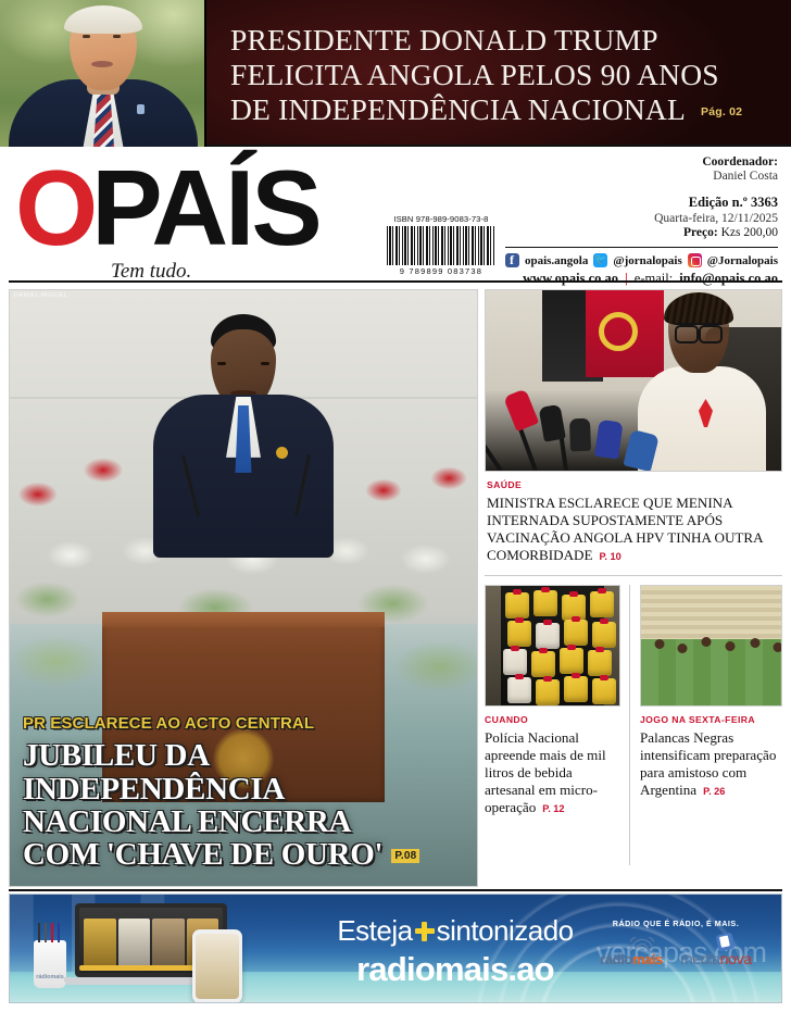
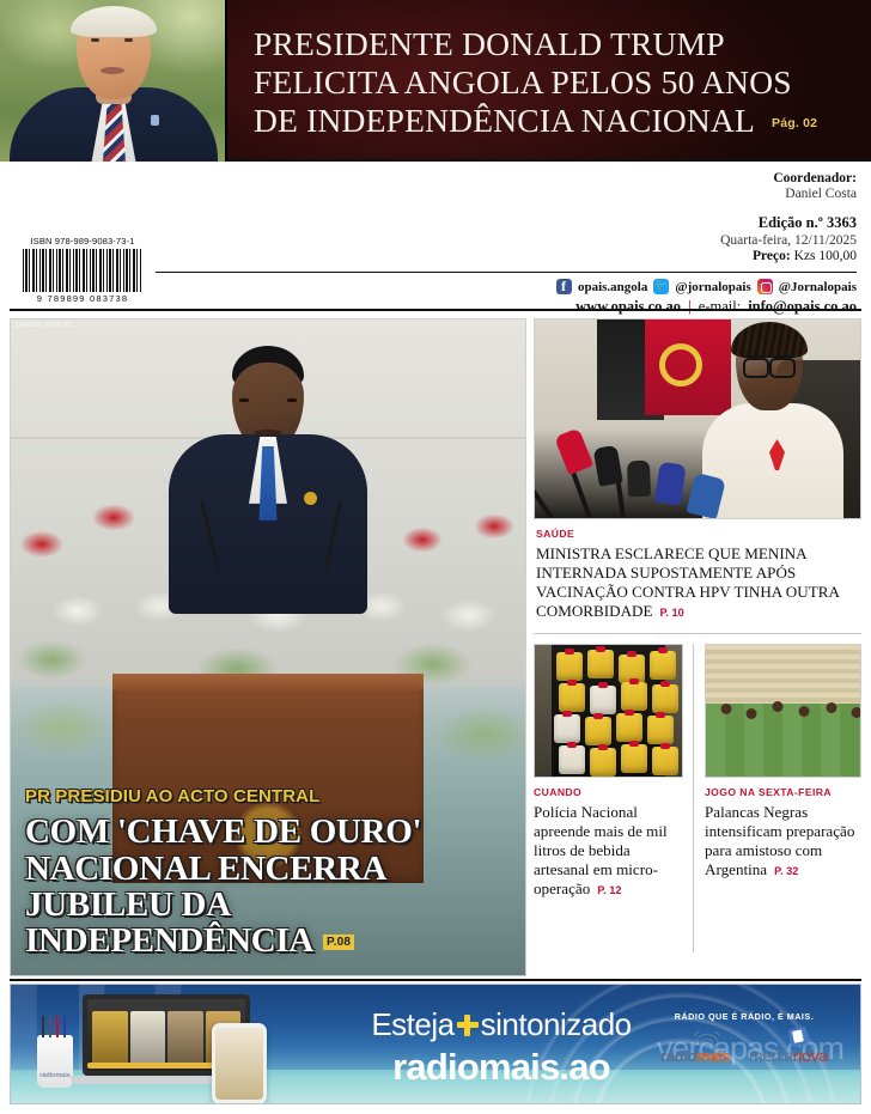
  PRESIDENTE DONALD TRUMP
- FELICITA ANGOLA PELOS 90 ANOS
+ FELICITA ANGOLA PELOS 50 ANOS
  DE INDEPENDÊNCIA NACIONAL Pág. 02
- O
- PAÍS
- Tem tudo.
- ISBN 978-989-9083-73-8
+ ISBN 978-989-9083-73-1
  9 789899 083738
  Coordenador:
  Daniel Costa
  Edição n.º 3363
  Quarta-feira, 12/11/2025
- Preço: Kzs 200,00
+ Preço: Kzs 100,00
  opais.angola
  @jornalopais
  @Jornalopais
  www.opais.co.ao
  |
  e-mail:
  info@opais.co.ao
- PR ESCLARECE AO ACTO CENTRAL
+ PR PRESIDIU AO ACTO CENTRAL
- JUBILEU DA INDEPENDÊNCIA
+ COM 'CHAVE DE OURO'
  NACIONAL ENCERRA
- COM 'CHAVE DE OURO' P.08
+ JUBILEU DA INDEPENDÊNCIA P.08
  SAÚDE
- MINISTRA ESCLARECE QUE MENINA INTERNADA SUPOSTAMENTE APÓS VACINAÇÃO ANGOLA HPV TINHA OUTRA COMORBIDADE P. 10
+ MINISTRA ESCLARECE QUE MENINA INTERNADA SUPOSTAMENTE APÓS VACINAÇÃO CONTRA HPV TINHA OUTRA COMORBIDADE P. 10
  CUANDO
  Polícia Nacional apreende mais de mil litros de bebida artesanal em micro-operação P. 12
  JOGO NA SEXTA-FEIRA
- Palancas Negras intensificam preparação para amistoso com Argentina P. 26
+ Palancas Negras intensificam preparação para amistoso com Argentina P. 32
  Esteja
  sintonizado
  radiomais.ao
  vercapas.com
  RÁDIO QUE É RÁDIO, É MAIS.
  rádiomais
  medianova
